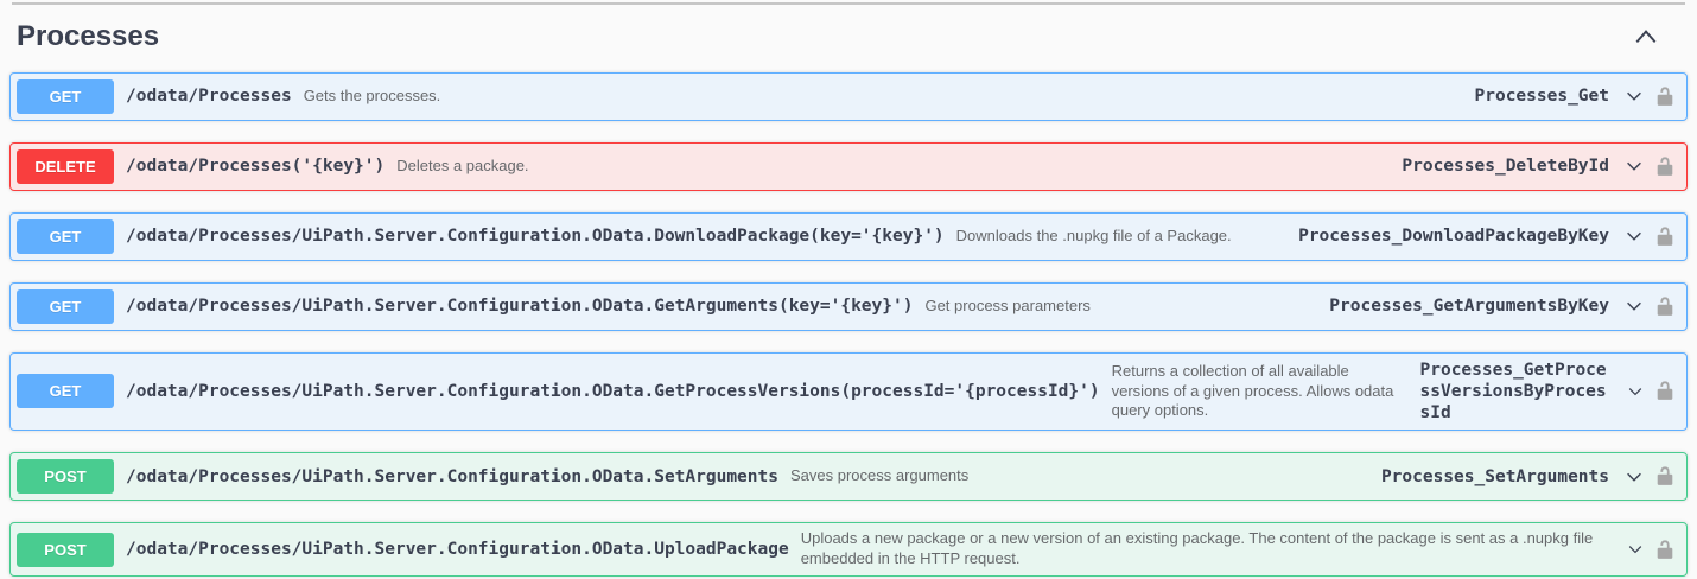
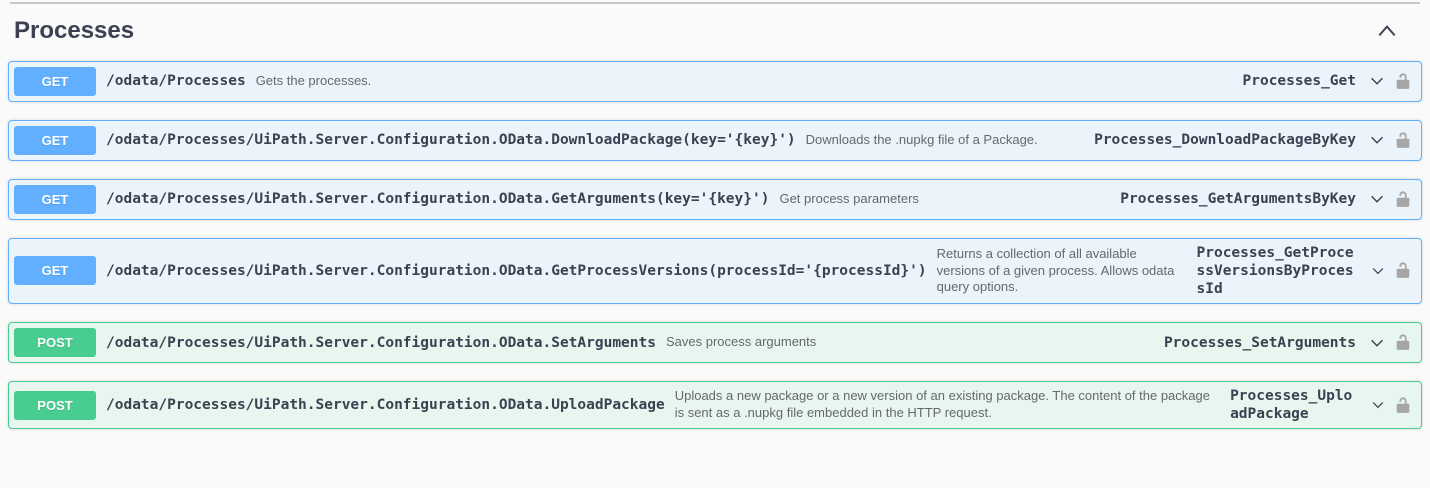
  Processes
  GET
  /odata/Processes
  Gets the processes.
  Processes_Get
- DELETE
- /odata/Processes('{key}')
- Deletes a package.
- Processes_DeleteById
  GET
  /odata/Processes/UiPath.Server.Configuration.OData.DownloadPackage(key='{key}')
  Downloads the .nupkg file of a Package.
  Processes_DownloadPackageByKey
  GET
  /odata/Processes/UiPath.Server.Configuration.OData.GetArguments(key='{key}')
  Get process parameters
  Processes_GetArgumentsByKey
  GET
  /odata/Processes/UiPath.Server.Configuration.OData.GetProcessVersions(processId='{processId}')
  Returns a collection of all available versions of a given process. Allows odata query options.
  Processes_GetProcessVersionsByProcessId
  POST
  /odata/Processes/UiPath.Server.Configuration.OData.SetArguments
  Saves process arguments
  Processes_SetArguments
  POST
  /odata/Processes/UiPath.Server.Configuration.OData.UploadPackage
  Uploads a new package or a new version of an existing package. The content of the package is sent as a .nupkg file embedded in the HTTP request.
+ Processes_UploadPackage
